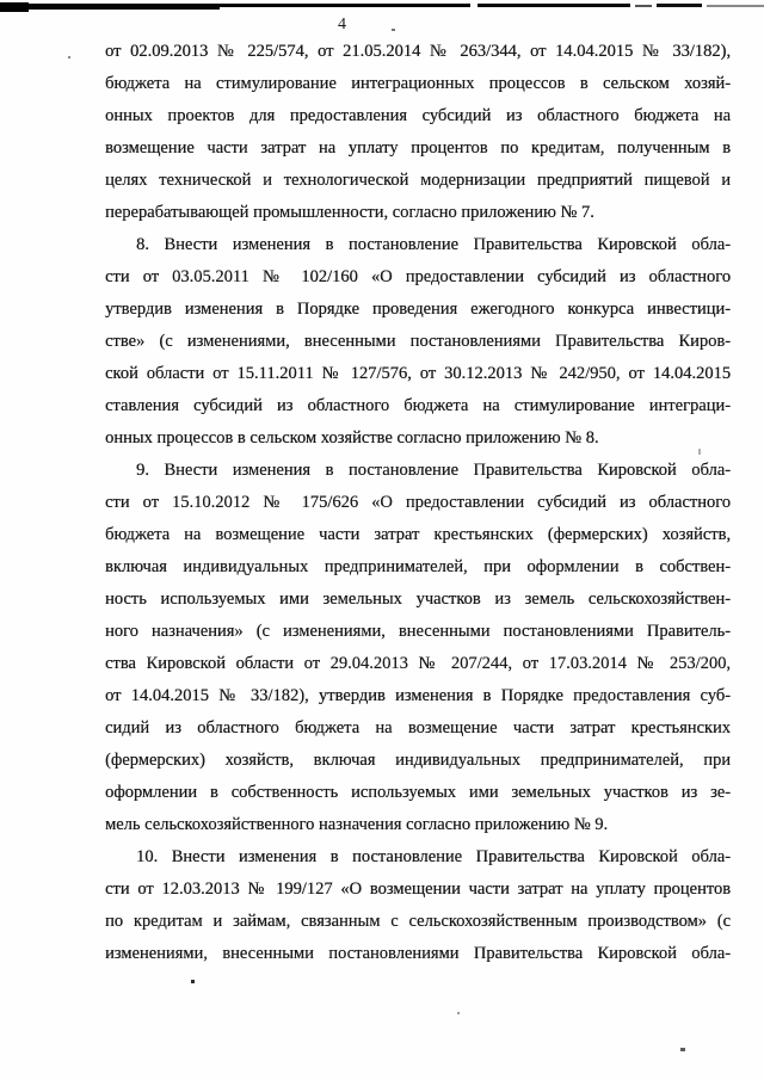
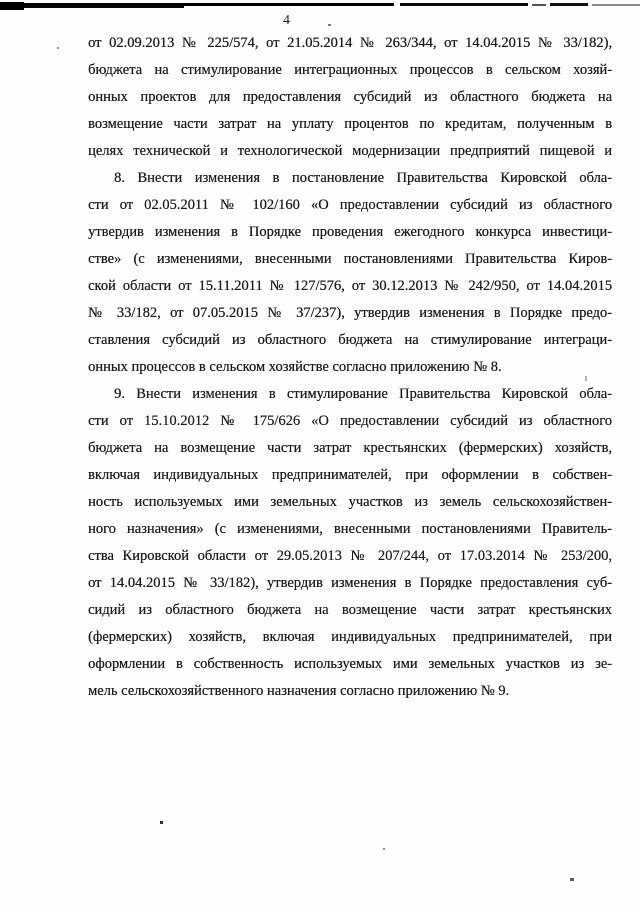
  4
  от 02.09.2013 № 225/574, от 21.05.2014 № 263/344, от 14.04.2015 № 33/182),
  бюджета на стимулирование интеграционных процессов в сельском хозяй-
  онных проектов для предоставления субсидий из областного бюджета на
  возмещение части затрат на уплату процентов по кредитам, полученным в
  целях технической и технологической модернизации предприятий пищевой и
- перерабатывающей промышленности, согласно приложению № 7.
  8. Внести изменения в постановление Правительства Кировской обла-
- сти от 03.05.2011 № 102/160 «О предоставлении субсидий из областного
+ сти от 02.05.2011 № 102/160 «О предоставлении субсидий из областного
  утвердив изменения в Порядке проведения ежегодного конкурса инвестици-
  стве» (с изменениями, внесенными постановлениями Правительства Киров-
  ской области от 15.11.2011 № 127/576, от 30.12.2013 № 242/950, от 14.04.2015
+ № 33/182, от 07.05.2015 № 37/237), утвердив изменения в Порядке предо-
  ставления субсидий из областного бюджета на стимулирование интеграци-
  онных процессов в сельском хозяйстве согласно приложению № 8.
- 9. Внести изменения в постановление Правительства Кировской обла-
+ 9. Внести изменения в стимулирование Правительства Кировской обла-
  сти от 15.10.2012 № 175/626 «О предоставлении субсидий из областного
  бюджета на возмещение части затрат крестьянских (фермерских) хозяйств,
  включая индивидуальных предпринимателей, при оформлении в собствен-
  ность используемых ими земельных участков из земель сельскохозяйствен-
  ного назначения» (с изменениями, внесенными постановлениями Правитель-
- ства Кировской области от 29.04.2013 № 207/244, от 17.03.2014 № 253/200,
+ ства Кировской области от 29.05.2013 № 207/244, от 17.03.2014 № 253/200,
  от 14.04.2015 № 33/182), утвердив изменения в Порядке предоставления суб-
  сидий из областного бюджета на возмещение части затрат крестьянских
  (фермерских) хозяйств, включая индивидуальных предпринимателей, при
  оформлении в собственность используемых ими земельных участков из зе-
  мель сельскохозяйственного назначения согласно приложению № 9.
- 10. Внести изменения в постановление Правительства Кировской обла-
- сти от 12.03.2013 № 199/127 «О возмещении части затрат на уплату процентов
- по кредитам и займам, связанным с сельскохозяйственным производством» (с
- изменениями, внесенными постановлениями Правительства Кировской обла-
